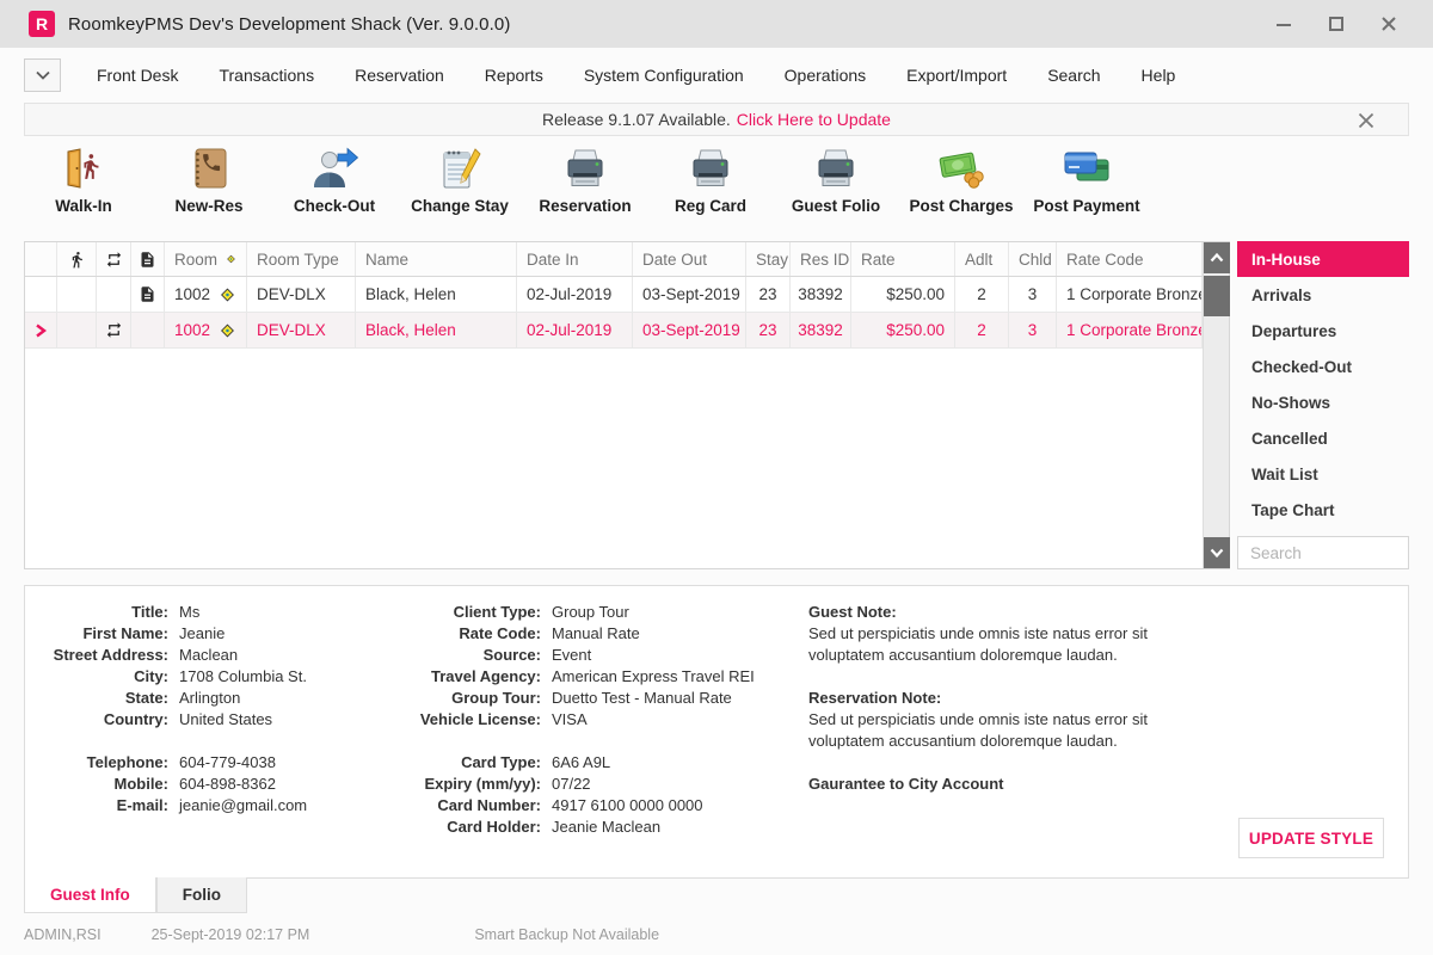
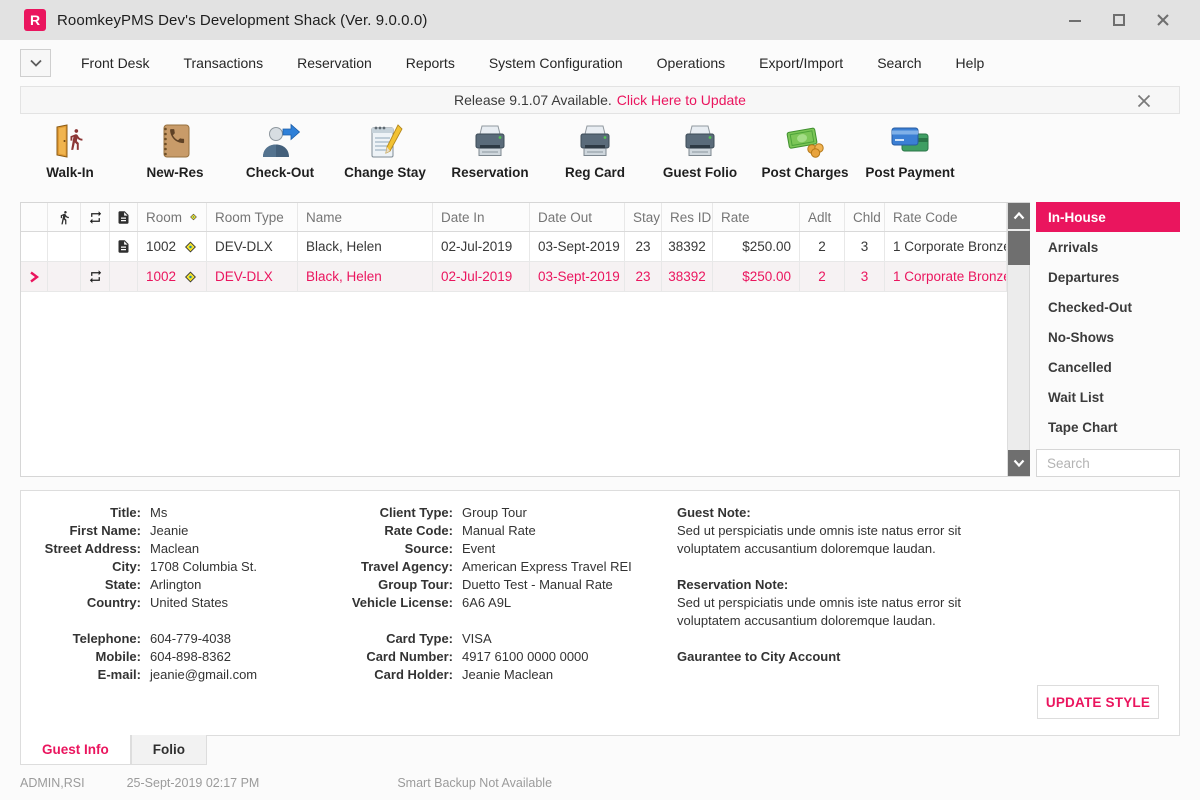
  R
  RoomkeyPMS Dev's Development Shack (Ver. 9.0.0.0)
  Front Desk
  Transactions
  Reservation
  Reports
  System Configuration
  Operations
  Export/Import
  Search
  Help
  Release 9.1.07 Available.
  Click Here to Update
  Walk-In
  New-Res
  Check-Out
  Change Stay
  Reservation
  Reg Card
  Guest Folio
  Post Charges
  Post Payment
  Room
  Room Type
  Name
  Date In
  Date Out
  Stay
  Res ID
  Rate
  Adlt
  Chld
  Rate Code
  1002
  DEV-DLX
  Black, Helen
  02-Jul-2019
  03-Sept-2019
  23
  38392
  $250.00
  2
  3
  1 Corporate Bronz
  1002
  DEV-DLX
  Black, Helen
  02-Jul-2019
  03-Sept-2019
  23
  38392
  $250.00
  2
  3
  1 Corporate Bronz
  In-House
  Arrivals
  Departures
  Checked-Out
  No-Shows
  Cancelled
  Wait List
  Tape Chart
  Search
  Title:
  Ms
  First Name:
  Jeanie
  Street Address:
  Maclean
  City:
  1708 Columbia St.
  State:
  Arlington
  Country:
  United States
  Telephone:
  604-779-4038
  Mobile:
  604-898-8362
  E-mail:
  jeanie@gmail.com
  Client Type:
  Group Tour
  Rate Code:
  Manual Rate
  Source:
  Event
  Travel Agency:
  American Express Travel REI
  Group Tour:
  Duetto Test - Manual Rate
  Vehicle License:
- VISA
+ 6A6 A9L
  Card Type:
- 6A6 A9L
+ VISA
- Expiry (mm/yy):
- 07/22
  Card Number:
  4917 6100 0000 0000
  Card Holder:
  Jeanie Maclean
  Guest Note:
  Sed ut perspiciatis unde omnis iste natus error sit voluptatem accusantium doloremque laudan.
  Reservation Note:
  Sed ut perspiciatis unde omnis iste natus error sit voluptatem accusantium doloremque laudan.
  Gaurantee to City Account
  UPDATE STYLE
  Guest Info
  Folio
  ADMIN,RSI
  25-Sept-2019 02:17 PM
  Smart Backup Not Available
